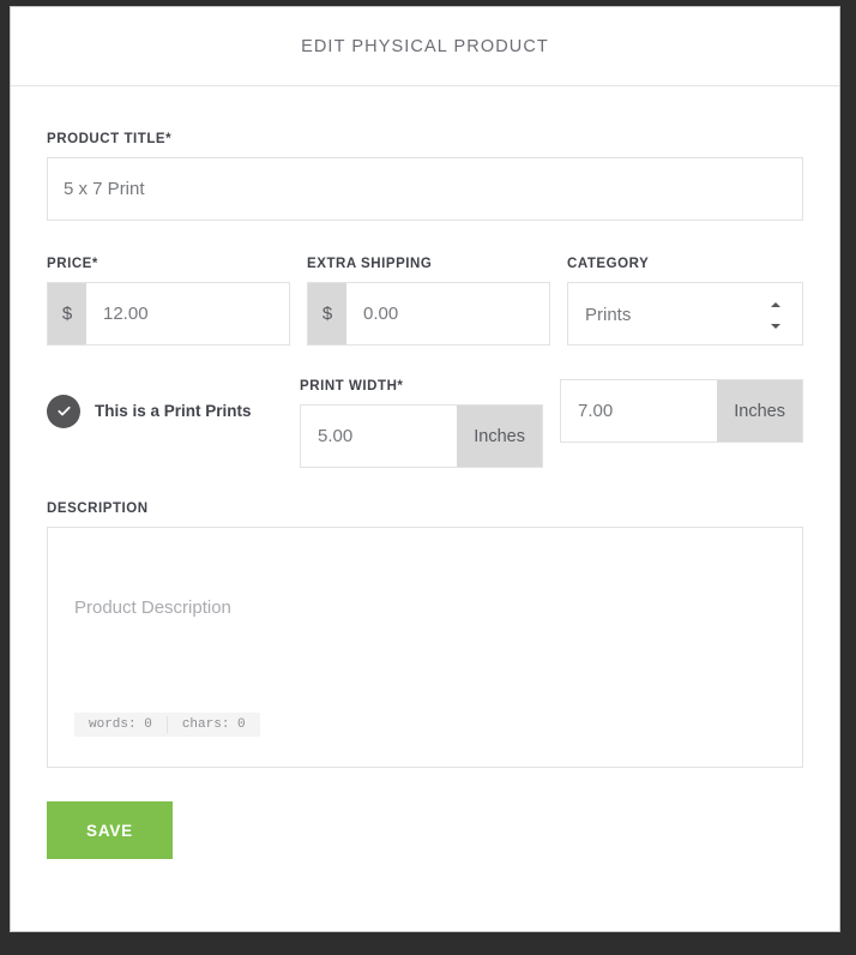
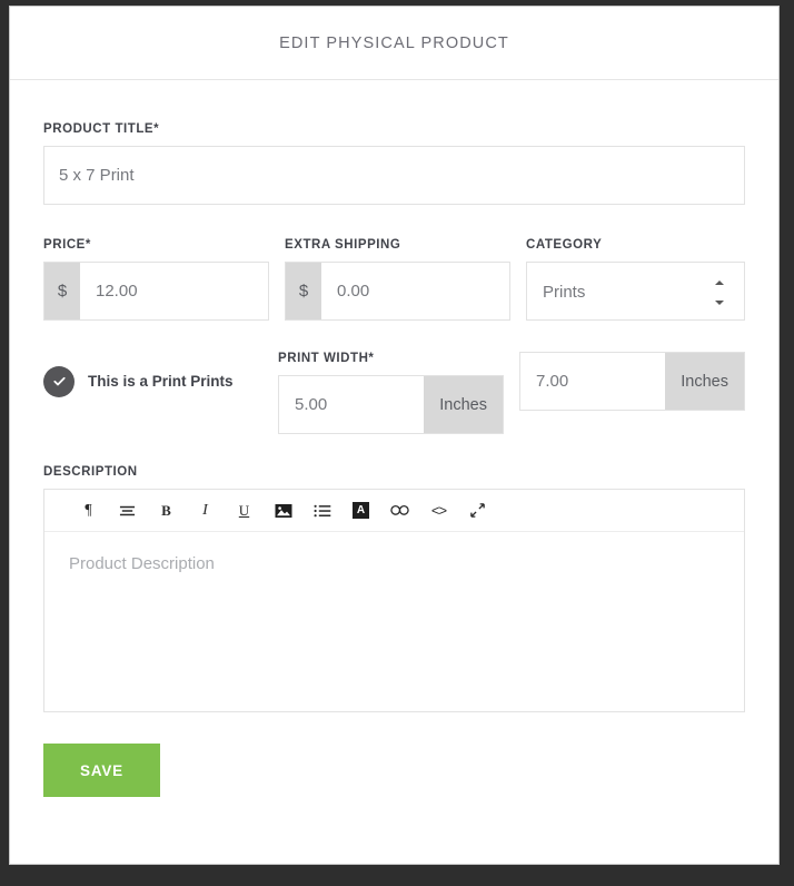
  EDIT PHYSICAL PRODUCT
  PRODUCT TITLE*
  5 x 7 Print
  PRICE*
  $
  12.00
  EXTRA SHIPPING
  $
  0.00
  CATEGORY
  Prints
  This is a Print Prints
  PRINT WIDTH*
  5.00
  Inches
  7.00
  Inches
  DESCRIPTION
+ ¶
+ B
+ I
+ U
+ A
+ <>
  Product Description
- words: 0
- chars: 0
  SAVE
